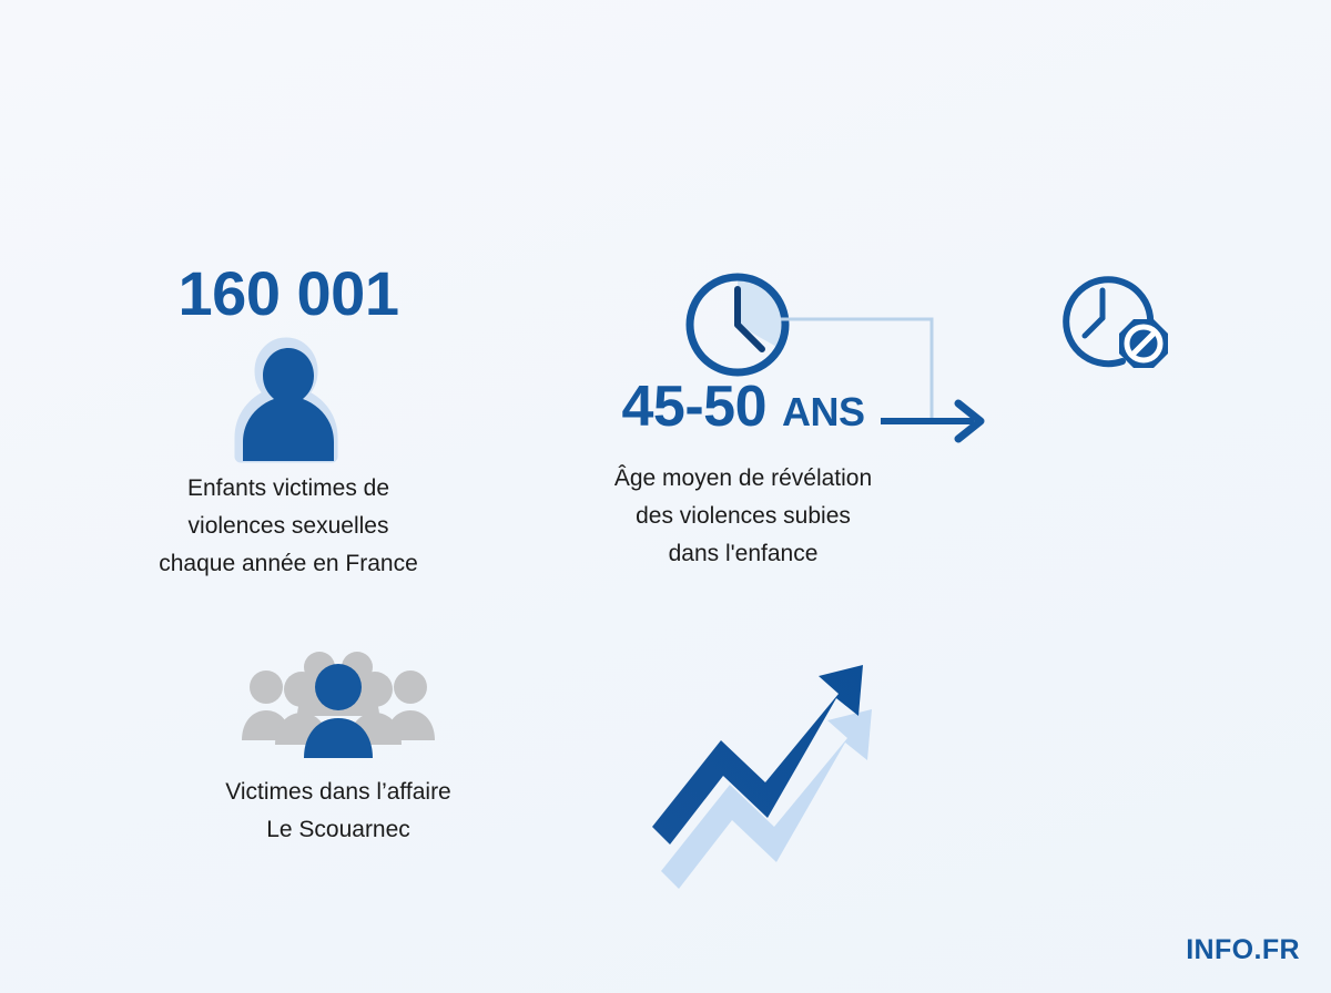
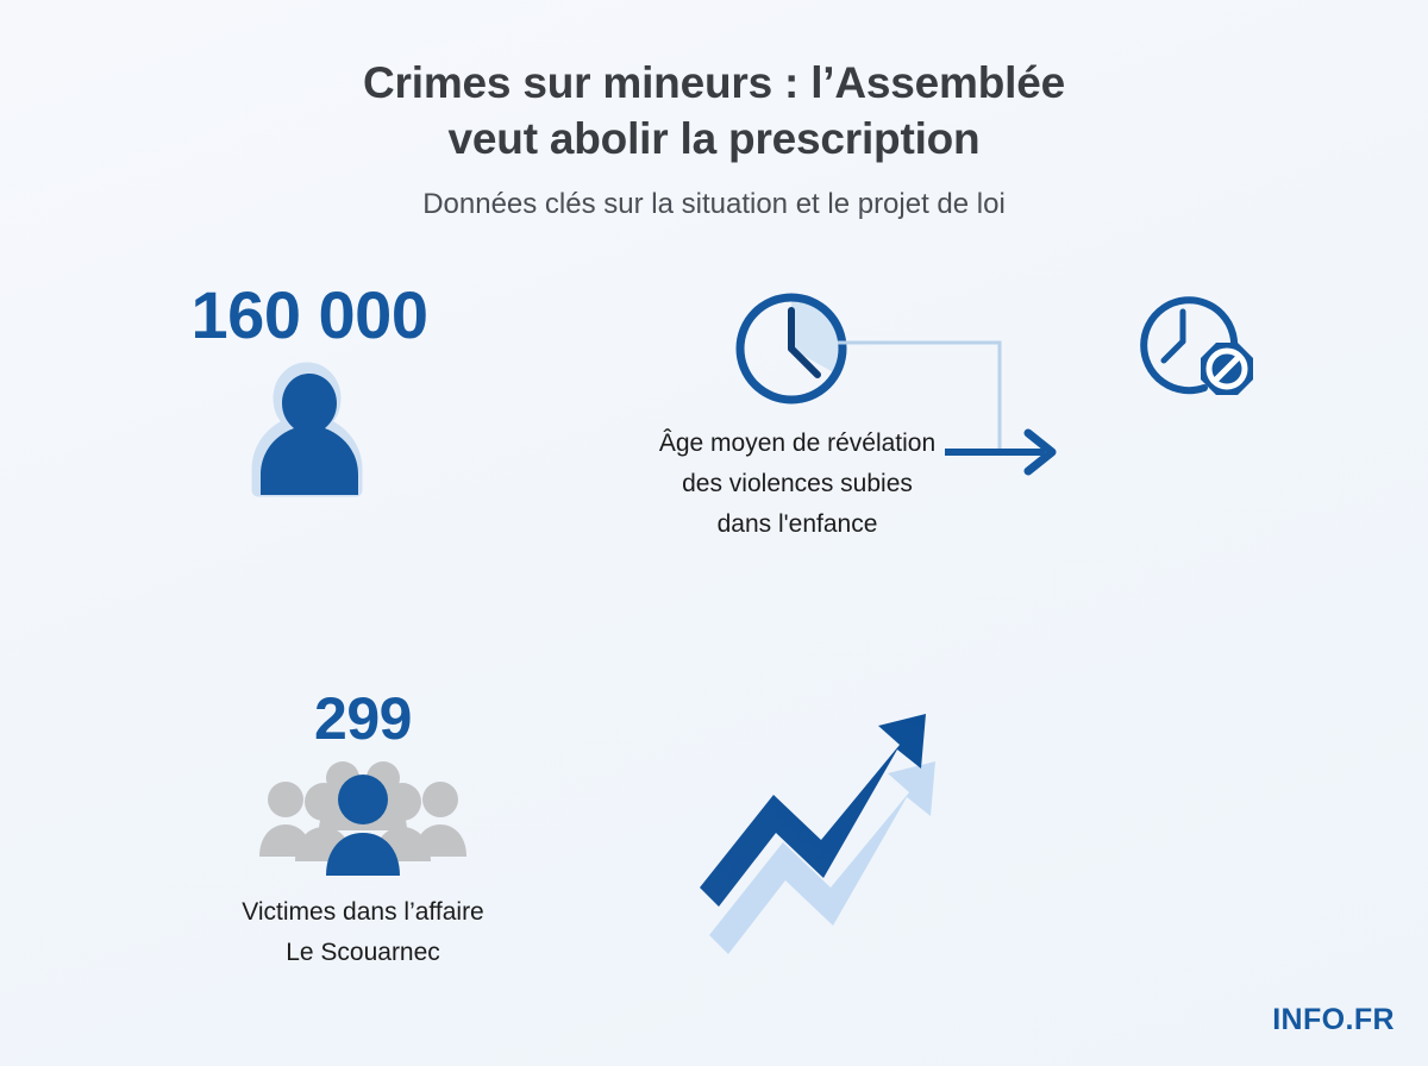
+ Crimes sur mineurs : l’Assemblée
+ veut abolir la prescription
+ Données clés sur la situation et le projet de loi
- 160 001
+ 160 000
- Enfants victimes de
- violences sexuelles
- chaque année en France
- 45-50 ANS
  Âge moyen de révélation
  des violences subies
  dans l'enfance
+ 299
  Victimes dans l’affaire
  Le Scouarnec
  INFO.FR
